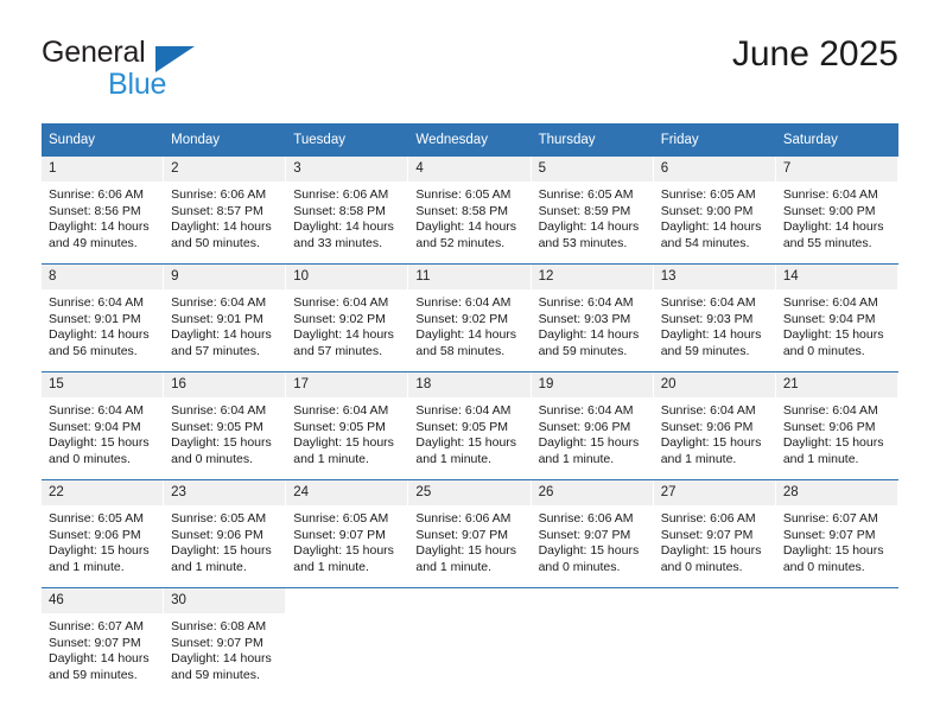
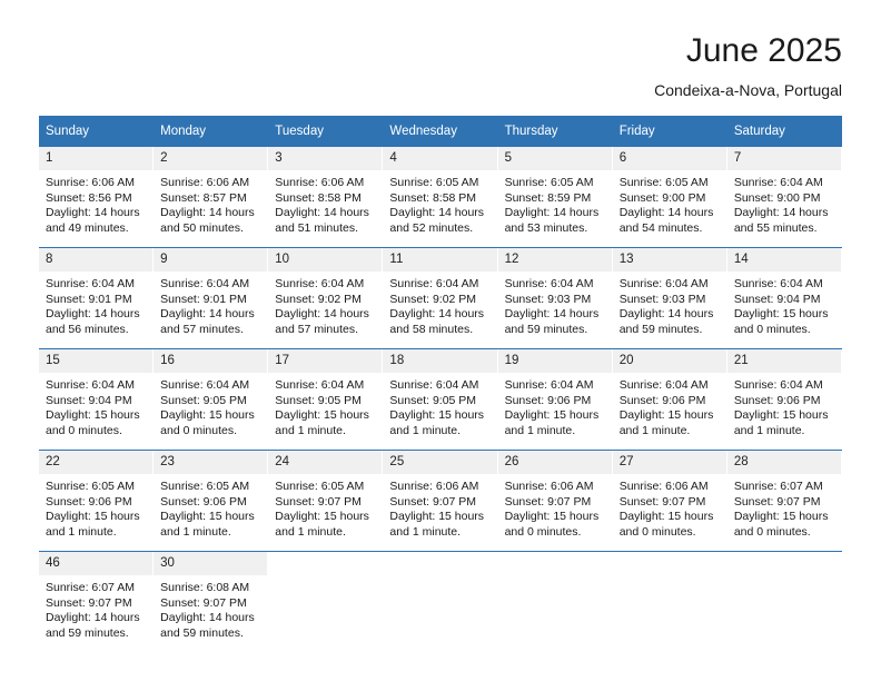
- General
- Blue
  June 2025
+ Condeixa-a-Nova, Portugal
  Sunday	Monday	Tuesday	Wednesday	Thursday	Friday	Saturday
- 1Sunrise: 6:06 AMSunset: 8:56 PMDaylight: 14 hoursand 49 minutes.	2Sunrise: 6:06 AMSunset: 8:57 PMDaylight: 14 hoursand 50 minutes.	3Sunrise: 6:06 AMSunset: 8:58 PMDaylight: 14 hoursand 33 minutes.	4Sunrise: 6:05 AMSunset: 8:58 PMDaylight: 14 hoursand 52 minutes.	5Sunrise: 6:05 AMSunset: 8:59 PMDaylight: 14 hoursand 53 minutes.	6Sunrise: 6:05 AMSunset: 9:00 PMDaylight: 14 hoursand 54 minutes.	7Sunrise: 6:04 AMSunset: 9:00 PMDaylight: 14 hoursand 55 minutes.
+ 1Sunrise: 6:06 AMSunset: 8:56 PMDaylight: 14 hoursand 49 minutes.	2Sunrise: 6:06 AMSunset: 8:57 PMDaylight: 14 hoursand 50 minutes.	3Sunrise: 6:06 AMSunset: 8:58 PMDaylight: 14 hoursand 51 minutes.	4Sunrise: 6:05 AMSunset: 8:58 PMDaylight: 14 hoursand 52 minutes.	5Sunrise: 6:05 AMSunset: 8:59 PMDaylight: 14 hoursand 53 minutes.	6Sunrise: 6:05 AMSunset: 9:00 PMDaylight: 14 hoursand 54 minutes.	7Sunrise: 6:04 AMSunset: 9:00 PMDaylight: 14 hoursand 55 minutes.
  8Sunrise: 6:04 AMSunset: 9:01 PMDaylight: 14 hoursand 56 minutes.	9Sunrise: 6:04 AMSunset: 9:01 PMDaylight: 14 hoursand 57 minutes.	10Sunrise: 6:04 AMSunset: 9:02 PMDaylight: 14 hoursand 57 minutes.	11Sunrise: 6:04 AMSunset: 9:02 PMDaylight: 14 hoursand 58 minutes.	12Sunrise: 6:04 AMSunset: 9:03 PMDaylight: 14 hoursand 59 minutes.	13Sunrise: 6:04 AMSunset: 9:03 PMDaylight: 14 hoursand 59 minutes.	14Sunrise: 6:04 AMSunset: 9:04 PMDaylight: 15 hoursand 0 minutes.
  15Sunrise: 6:04 AMSunset: 9:04 PMDaylight: 15 hoursand 0 minutes.	16Sunrise: 6:04 AMSunset: 9:05 PMDaylight: 15 hoursand 0 minutes.	17Sunrise: 6:04 AMSunset: 9:05 PMDaylight: 15 hoursand 1 minute.	18Sunrise: 6:04 AMSunset: 9:05 PMDaylight: 15 hoursand 1 minute.	19Sunrise: 6:04 AMSunset: 9:06 PMDaylight: 15 hoursand 1 minute.	20Sunrise: 6:04 AMSunset: 9:06 PMDaylight: 15 hoursand 1 minute.	21Sunrise: 6:04 AMSunset: 9:06 PMDaylight: 15 hoursand 1 minute.
  22Sunrise: 6:05 AMSunset: 9:06 PMDaylight: 15 hoursand 1 minute.	23Sunrise: 6:05 AMSunset: 9:06 PMDaylight: 15 hoursand 1 minute.	24Sunrise: 6:05 AMSunset: 9:07 PMDaylight: 15 hoursand 1 minute.	25Sunrise: 6:06 AMSunset: 9:07 PMDaylight: 15 hoursand 1 minute.	26Sunrise: 6:06 AMSunset: 9:07 PMDaylight: 15 hoursand 0 minutes.	27Sunrise: 6:06 AMSunset: 9:07 PMDaylight: 15 hoursand 0 minutes.	28Sunrise: 6:07 AMSunset: 9:07 PMDaylight: 15 hoursand 0 minutes.
  46Sunrise: 6:07 AMSunset: 9:07 PMDaylight: 14 hoursand 59 minutes.	30Sunrise: 6:08 AMSunset: 9:07 PMDaylight: 14 hoursand 59 minutes.
